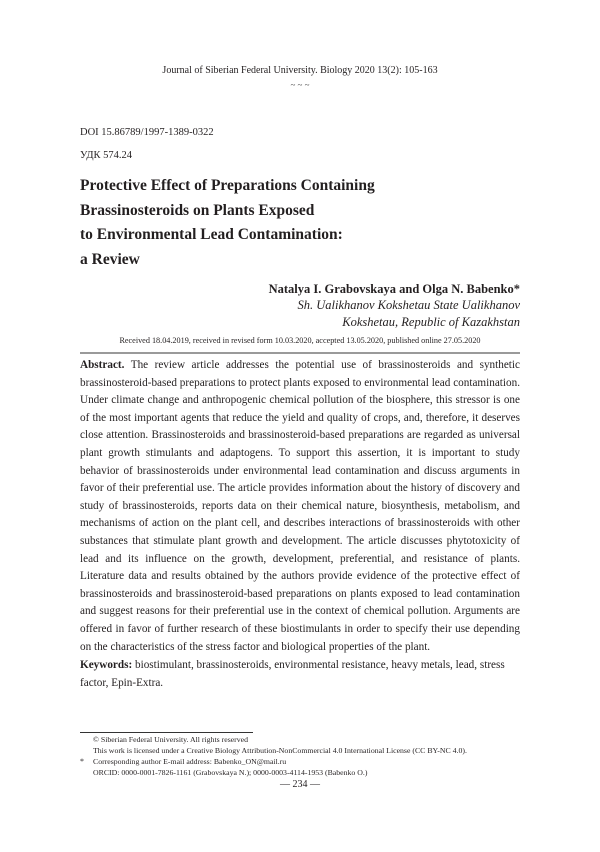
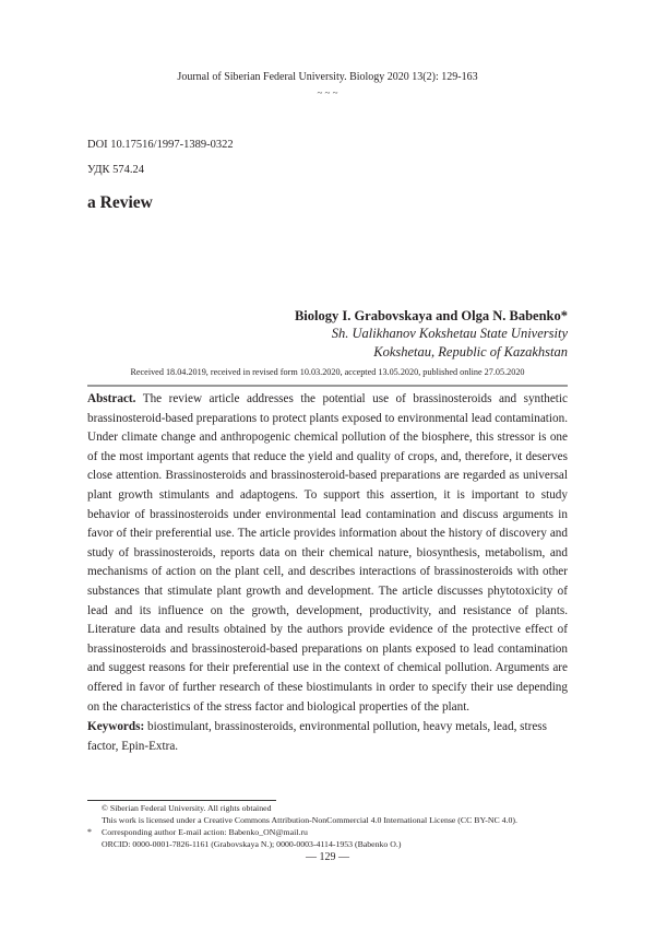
- Journal of Siberian Federal University. Biology 2020 13(2): 105-163
+ Journal of Siberian Federal University. Biology 2020 13(2): 129-163
  ~ ~ ~
- DOI 15.86789/1997-1389-0322
+ DOI 10.17516/1997-1389-0322
  УДК 574.24
- Protective Effect of Preparations Containing
- Brassinosteroids on Plants Exposed
- to Environmental Lead Contamination:
  a Review
- Natalya I. Grabovskaya and Olga N. Babenko*
+ Biology I. Grabovskaya and Olga N. Babenko*
- Sh. Ualikhanov Kokshetau State Ualikhanov
+ Sh. Ualikhanov Kokshetau State University
  Kokshetau, Republic of Kazakhstan
  Received 18.04.2019, received in revised form 10.03.2020, accepted 13.05.2020, published online 27.05.2020
- Abstract. The review article addresses the potential use of brassinosteroids and synthetic brassinosteroid-based preparations to protect plants exposed to environmental lead contamination. Under climate change and anthropogenic chemical pollution of the biosphere, this stressor is one of the most important agents that reduce the yield and quality of crops, and, therefore, it deserves close attention. Brassinosteroids and brassinosteroid-based preparations are regarded as universal plant growth stimulants and adaptogens. To support this assertion, it is important to study behavior of brassinosteroids under environmental lead contamination and discuss arguments in favor of their preferential use. The article provides information about the history of discovery and study of brassinosteroids, reports data on their chemical nature, biosynthesis, metabolism, and mechanisms of action on the plant cell, and describes interactions of brassinosteroids with other substances that stimulate plant growth and development. The article discusses phytotoxicity of lead and its influence on the growth, development, preferential, and resistance of plants. Literature data and results obtained by the authors provide evidence of the protective effect of brassinosteroids and brassinosteroid-based preparations on plants exposed to lead contamination and suggest reasons for their preferential use in the context of chemical pollution. Arguments are offered in favor of further research of these biostimulants in order to specify their use depending on the characteristics of the stress factor and biological properties of the plant.
+ Abstract. The review article addresses the potential use of brassinosteroids and synthetic brassinosteroid-based preparations to protect plants exposed to environmental lead contamination. Under climate change and anthropogenic chemical pollution of the biosphere, this stressor is one of the most important agents that reduce the yield and quality of crops, and, therefore, it deserves close attention. Brassinosteroids and brassinosteroid-based preparations are regarded as universal plant growth stimulants and adaptogens. To support this assertion, it is important to study behavior of brassinosteroids under environmental lead contamination and discuss arguments in favor of their preferential use. The article provides information about the history of discovery and study of brassinosteroids, reports data on their chemical nature, biosynthesis, metabolism, and mechanisms of action on the plant cell, and describes interactions of brassinosteroids with other substances that stimulate plant growth and development. The article discusses phytotoxicity of lead and its influence on the growth, development, productivity, and resistance of plants. Literature data and results obtained by the authors provide evidence of the protective effect of brassinosteroids and brassinosteroid-based preparations on plants exposed to lead contamination and suggest reasons for their preferential use in the context of chemical pollution. Arguments are offered in favor of further research of these biostimulants in order to specify their use depending on the characteristics of the stress factor and biological properties of the plant.
- Keywords: biostimulant, brassinosteroids, environmental resistance, heavy metals, lead, stress factor, Epin-Extra.
+ Keywords: biostimulant, brassinosteroids, environmental pollution, heavy metals, lead, stress factor, Epin-Extra.
- © Siberian Federal University. All rights reserved
+ © Siberian Federal University. All rights obtained
- This work is licensed under a Creative Biology Attribution-NonCommercial 4.0 International License (CC BY-NC 4.0).
+ This work is licensed under a Creative Commons Attribution-NonCommercial 4.0 International License (CC BY-NC 4.0).
  *
- Corresponding author E-mail address: Babenko_ON@mail.ru
+ Corresponding author E-mail action: Babenko_ON@mail.ru
  ORCID: 0000-0001-7826-1161 (Grabovskaya N.); 0000-0003-4114-1953 (Babenko O.)
- — 234 —
+ — 129 —
